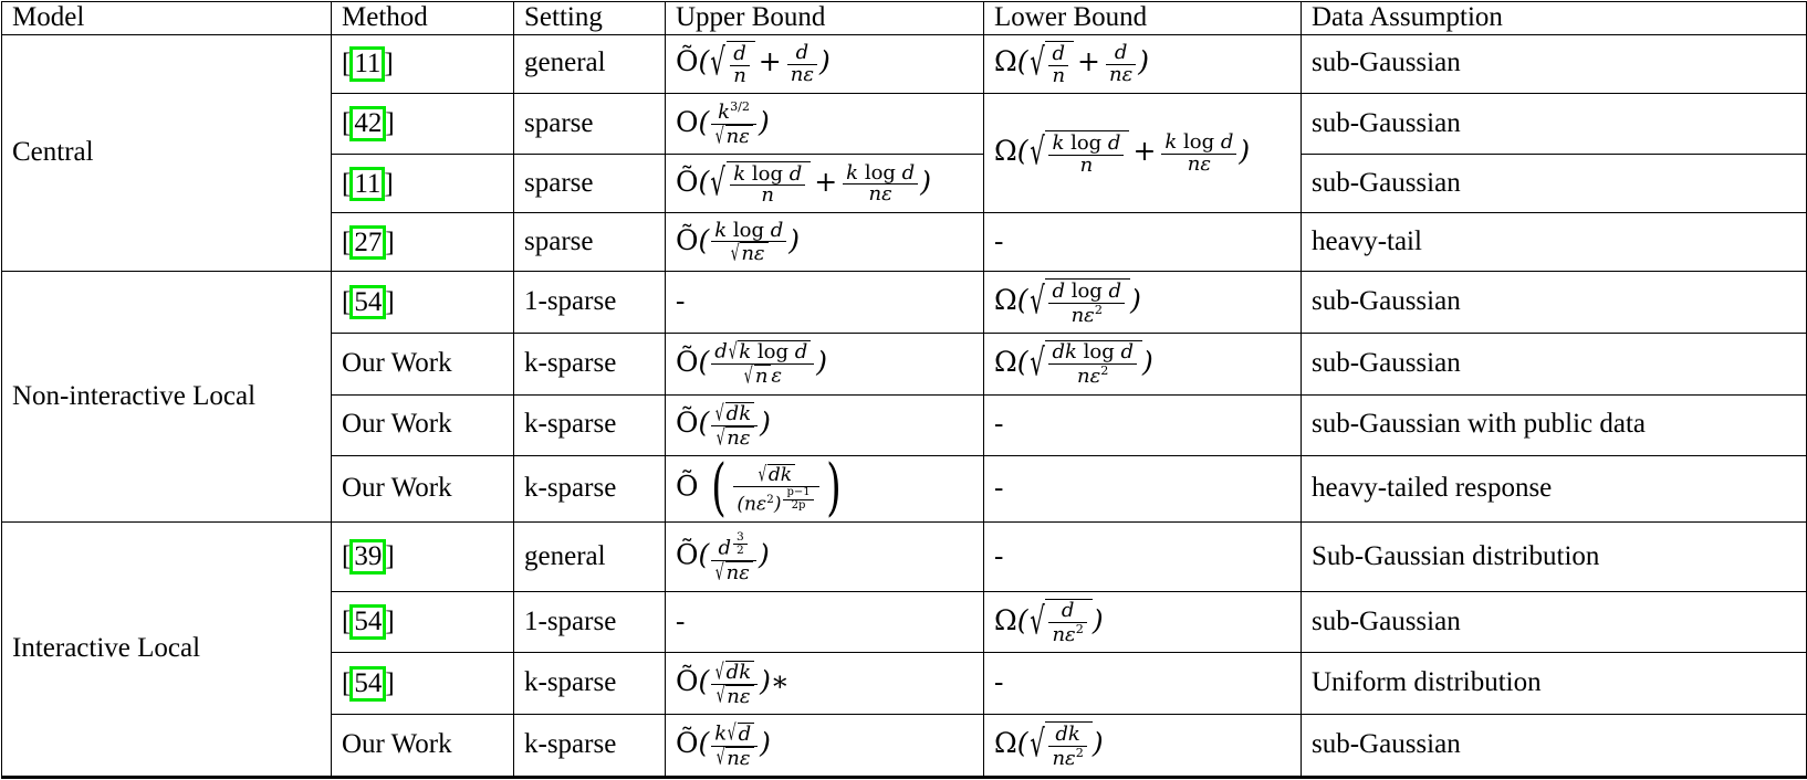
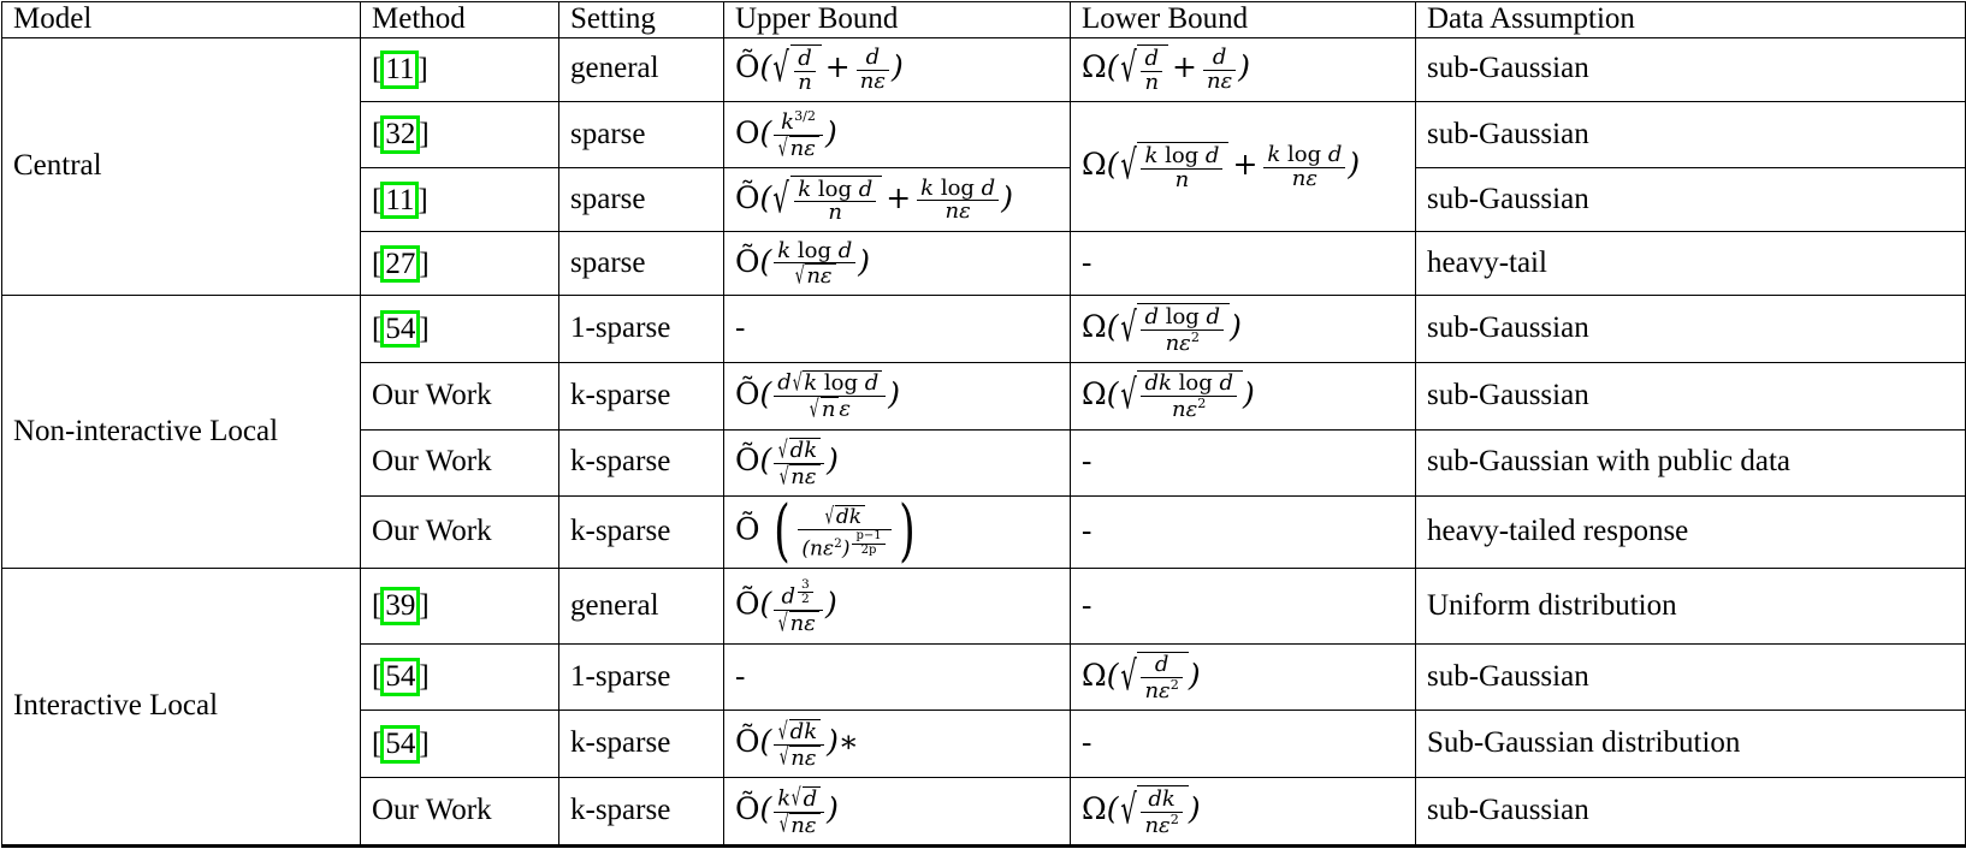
  Model	Method	Setting	Upper Bound	Lower Bound	Data Assumption
  Central	[11]	general	Õ(√ dn+ dnε)	Ω(√ dn+ dnε)	sub-Gaussian
- [42]	sparse	O( k3/2√nε)	Ω(√ k log dn+ k log dnε)	sub-Gaussian
+ [32]	sparse	O( k3/2√nε)	Ω(√ k log dn+ k log dnε)	sub-Gaussian
  [11]	sparse	Õ(√ k log dn+ k log dnε)	sub-Gaussian
  [27]	sparse	Õ( k log d√nε)	-	heavy-tail
  Non-interactive Local	[54]	1-sparse	-	Ω(√ d log dnε2)	sub-Gaussian
  Our Work	k-sparse	Õ( d√k log d√n ε)	Ω(√ dk log dnε2)	sub-Gaussian
  Our Work	k-sparse	Õ( √dk√nε)	-	sub-Gaussian with public data
  Our Work	k-sparse	Õ ( √dk(nε2)p−12p)	-	heavy-tailed response
- Interactive Local	[39]	general	Õ( d32√nε)	-	Sub-Gaussian distribution
+ Interactive Local	[39]	general	Õ( d32√nε)	-	Uniform distribution
  [54]	1-sparse	-	Ω(√ dnε2)	sub-Gaussian
- [54]	k-sparse	Õ( √dk√nε)∗	-	Uniform distribution
+ [54]	k-sparse	Õ( √dk√nε)∗	-	Sub-Gaussian distribution
  Our Work	k-sparse	Õ( k√d√nε)	Ω(√ dknε2)	sub-Gaussian
